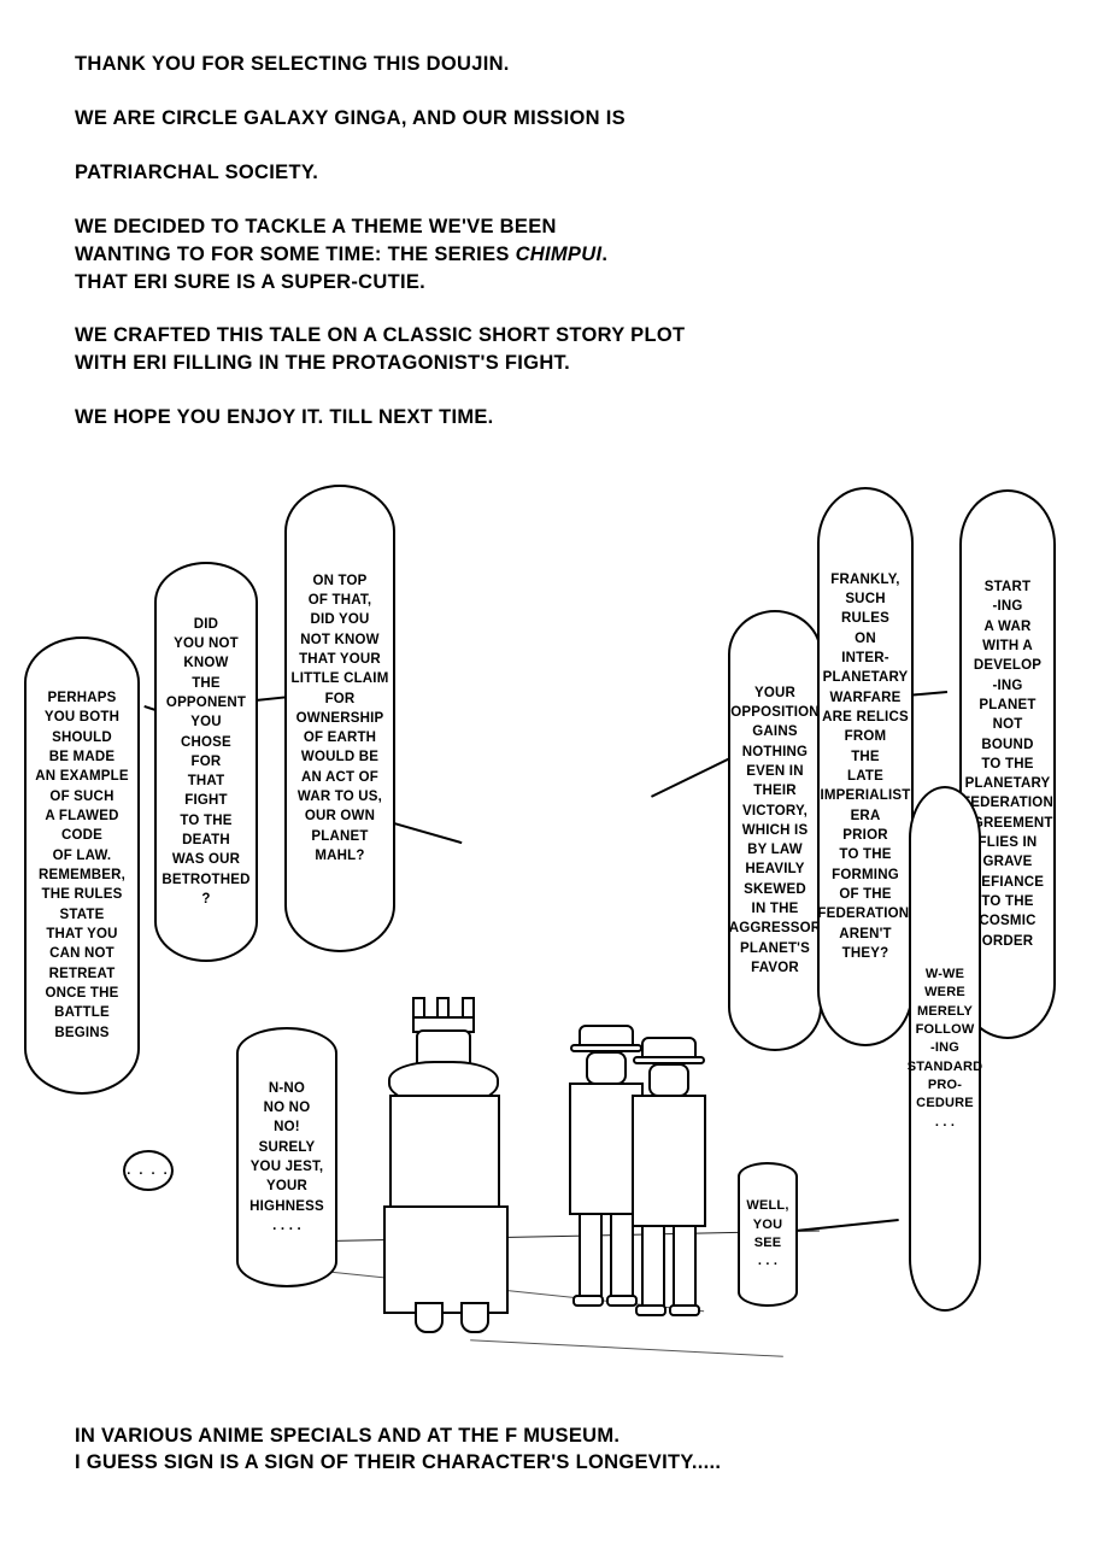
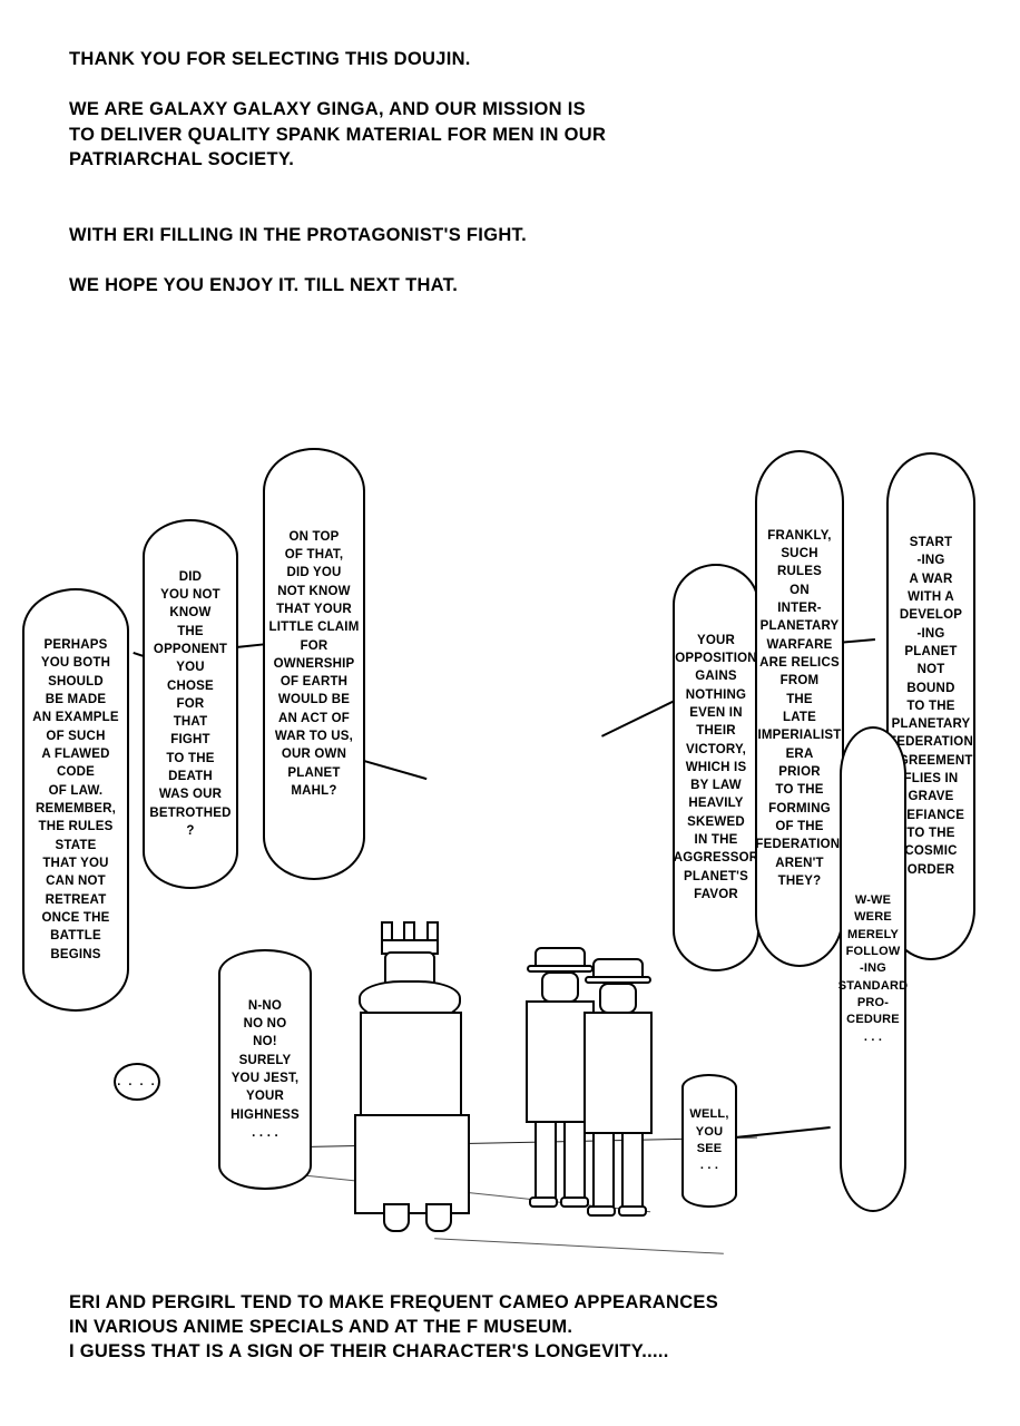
  THANK YOU FOR SELECTING THIS DOUJIN.
- WE ARE CIRCLE GALAXY GINGA, AND OUR MISSION IS
+ WE ARE GALAXY GALAXY GINGA, AND OUR MISSION IS
+ TO DELIVER QUALITY SPANK MATERIAL FOR MEN IN OUR
  PATRIARCHAL SOCIETY.
- WE DECIDED TO TACKLE A THEME WE'VE BEEN
- WANTING TO FOR SOME TIME: THE SERIES CHIMPUI.
- THAT ERI SURE IS A SUPER-CUTIE.
- WE CRAFTED THIS TALE ON A CLASSIC SHORT STORY PLOT
  WITH ERI FILLING IN THE PROTAGONIST'S FIGHT.
- WE HOPE YOU ENJOY IT. TILL NEXT TIME.
+ WE HOPE YOU ENJOY IT. TILL NEXT THAT.
  PERHAPS
  YOU BOTH
  SHOULD
  BE MADE
  AN EXAMPLE
  OF SUCH
  A FLAWED
  CODE
  OF LAW.
  REMEMBER,
  THE RULES
  STATE
  THAT YOU
  CAN NOT
  RETREAT
  ONCE THE
  BATTLE
  BEGINS
  DID
  YOU NOT
  KNOW
  THE
  OPPONENT
  YOU
  CHOSE
  FOR
  THAT
  FIGHT
  TO THE
  DEATH
  WAS OUR
  BETROTHED
  ?
  ON TOP
  OF THAT,
  DID YOU
  NOT KNOW
  THAT YOUR
  LITTLE CLAIM
  FOR
  OWNERSHIP
  OF EARTH
  WOULD BE
  AN ACT OF
  WAR TO US,
  OUR OWN
  PLANET
  MAHL?
  YOUR
  OPPOSITION
  GAINS
  NOTHING
  EVEN IN
  THEIR
  VICTORY,
  WHICH IS
  BY LAW
  HEAVILY
  SKEWED
  IN THE
  AGGRESSO
  PLANET'S
  FAVOR
  FRANKLY,
  SUCH
  RULES
  ON
  INTER-
  PLANETARY
  WARFARE
  ARE RELICS
  FROM
  THE
  LATE
  IMPERIALIST
  ERA
  PRIOR
  TO THE
  FORMING
  OF THE
  FEDERATION
  AREN'T
  THEY?
  START
  -ING
  A WAR
  WITH A
  DEVELOP
  -ING
  PLANET
  NOT
  BOUND
  TO THE
  PLANETARY
  EDERATION
  REEMENT
  FLIES IN
  GRAVE
  EFIANCE
  TO THE
  COSMIC
  ORDER
  N-NO
  NO NO
  NO!
  SURELY
  YOU JEST,
  YOUR
  HIGHNESS
  . . . .
  WELL,
  YOU
  SEE
  . . .
  W-WE
  WERE
  MERELY
  FOLLOW
  -ING
  STANDARD
  PRO-
  CEDURE
  . . .
  . . . .
+ ERI AND PERGIRL TEND TO MAKE FREQUENT CAMEO APPEARANCES
  IN VARIOUS ANIME SPECIALS AND AT THE F MUSEUM.
- I GUESS SIGN IS A SIGN OF THEIR CHARACTER'S LONGEVITY.....
+ I GUESS THAT IS A SIGN OF THEIR CHARACTER'S LONGEVITY.....
